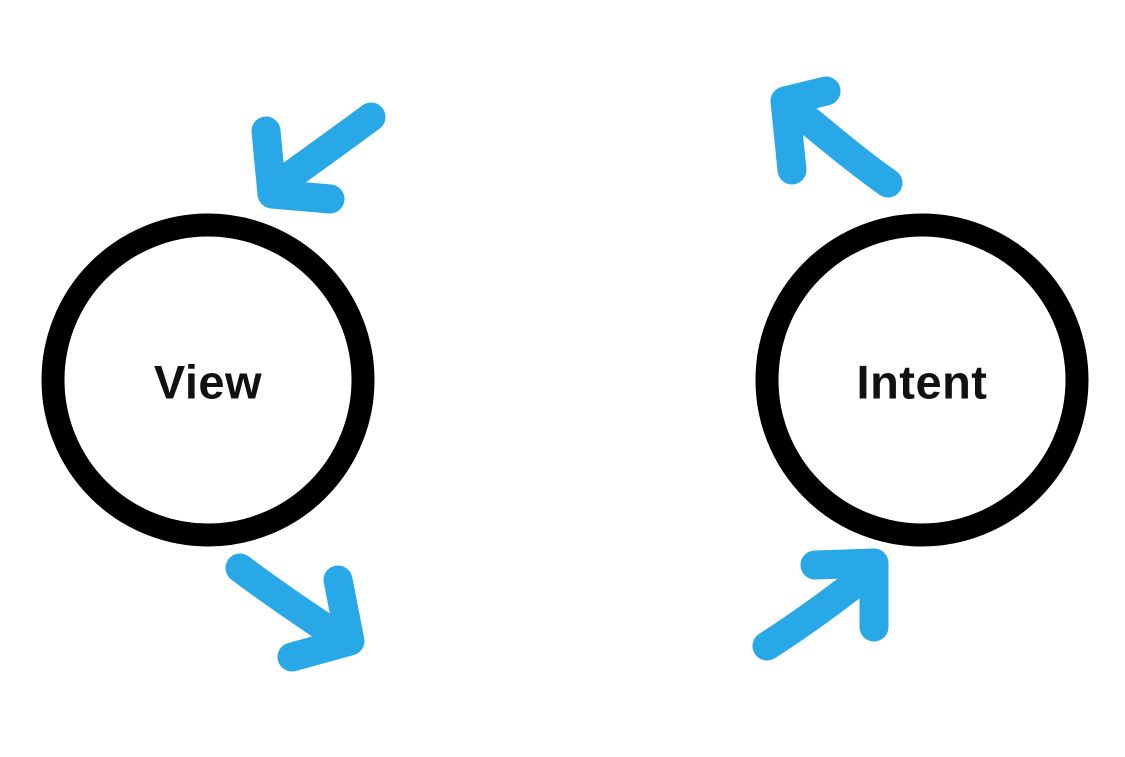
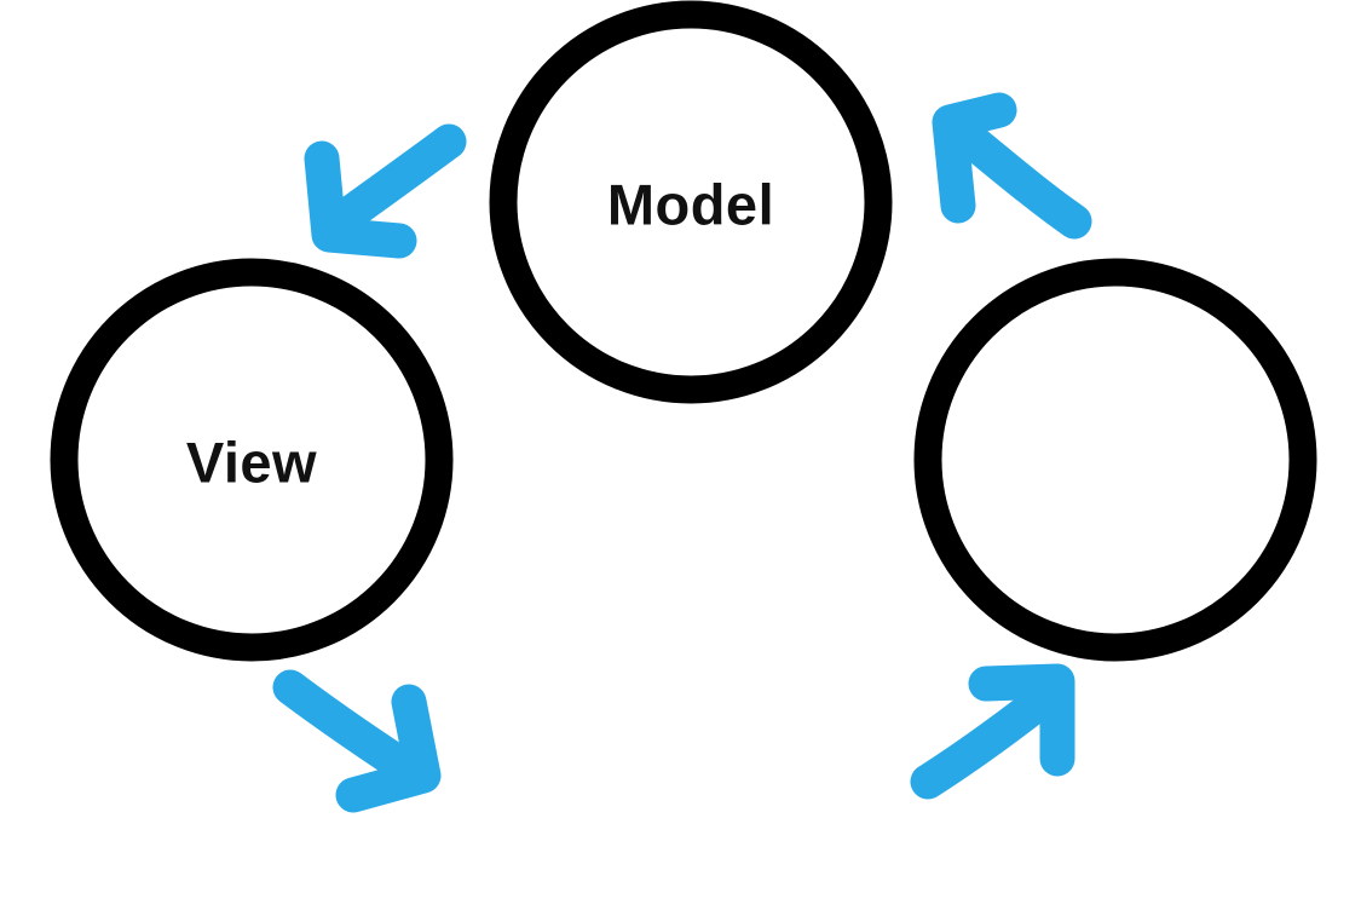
+ Model
  View
- Intent
